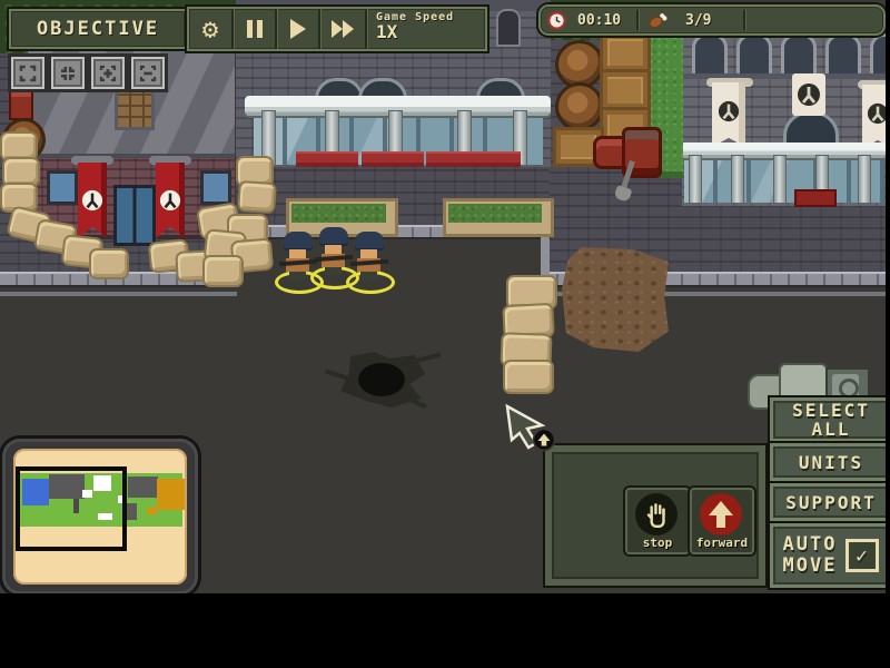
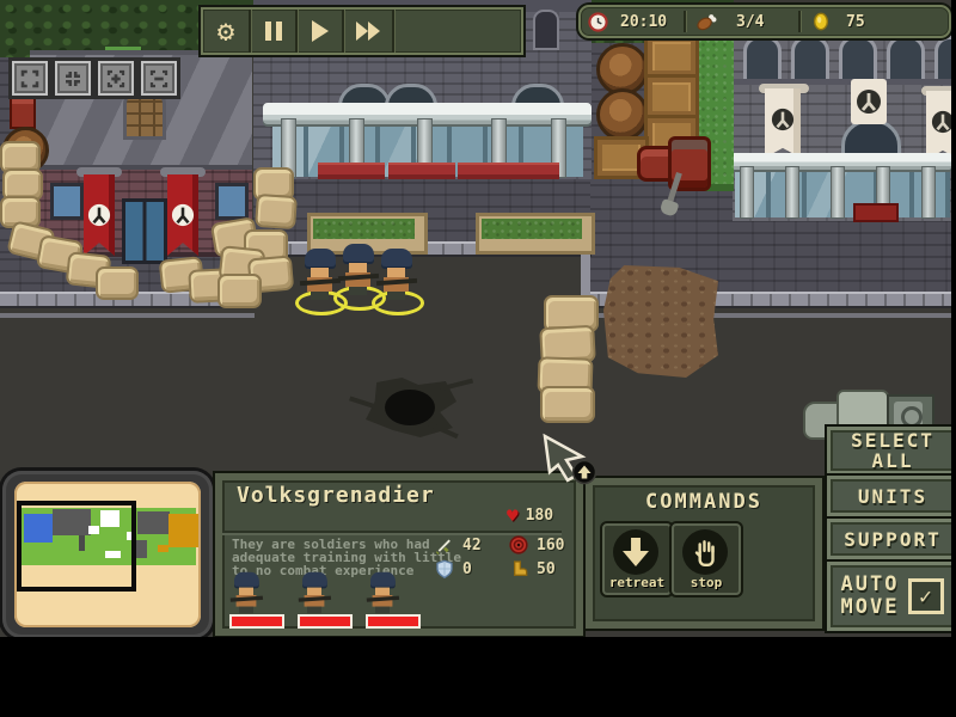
- OBJECTIVE
  ⚙
- Game Speed
- 1X
- 00:10
+ 20:10
- 3/9
+ 3/4
+ 75
+ Volksgrenadier
+ ♥
+ 180
+ They are soldiers who had
+ adequate training with little
+ to no combat experience
+ 42
+ 160
+ 0
+ 50
+ COMMANDS
+ retreat
  stop
- forward
  SELECT
  ALL
  UNITS
  SUPPORT
  AUTO
  MOVE
  ✓
